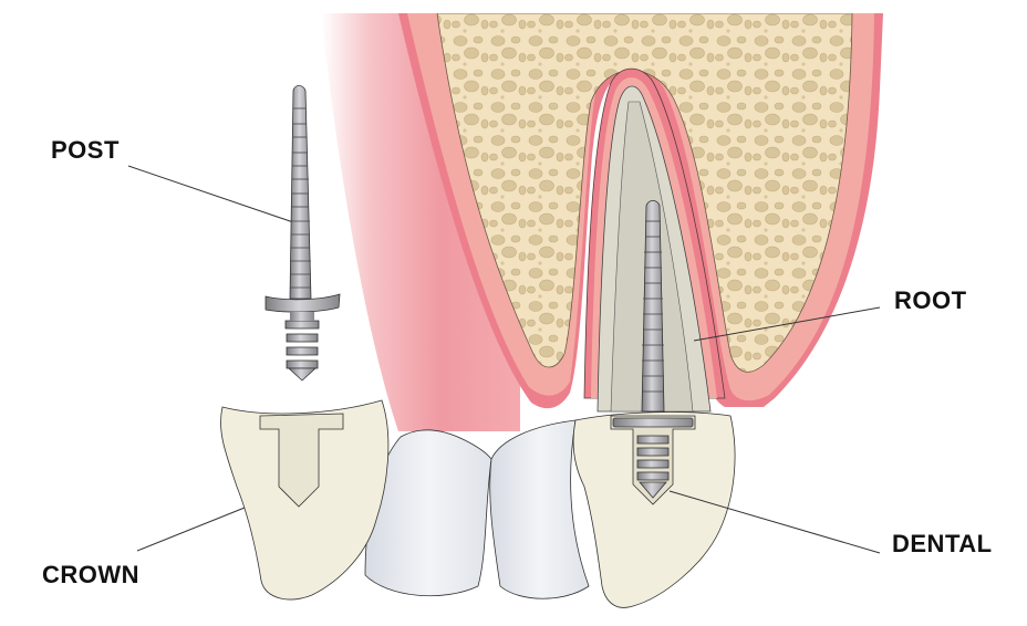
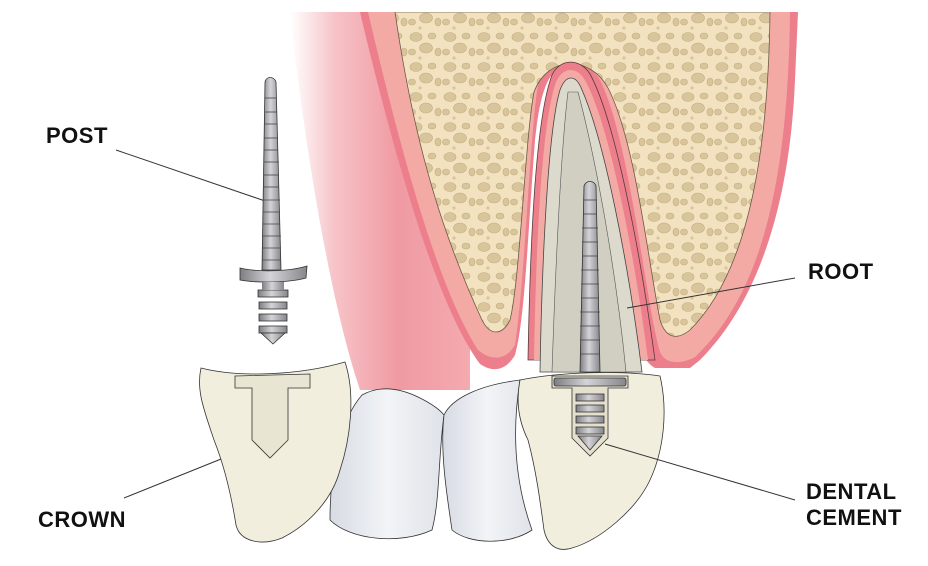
  POST
  ROOT
  CROWN
  DENTAL
+ CEMENT
